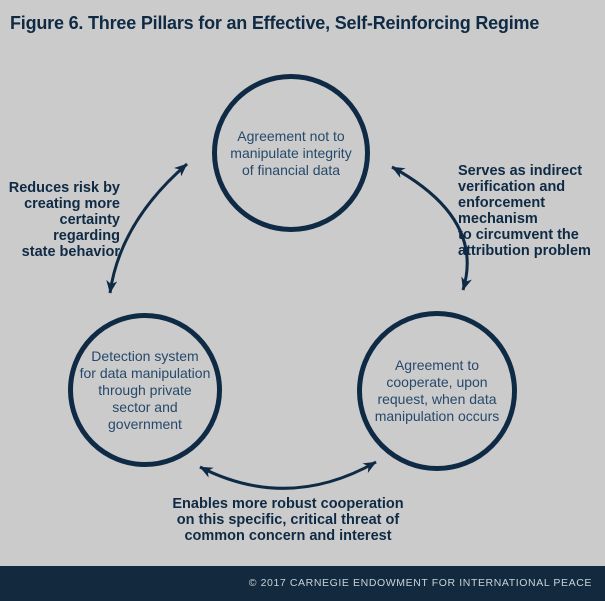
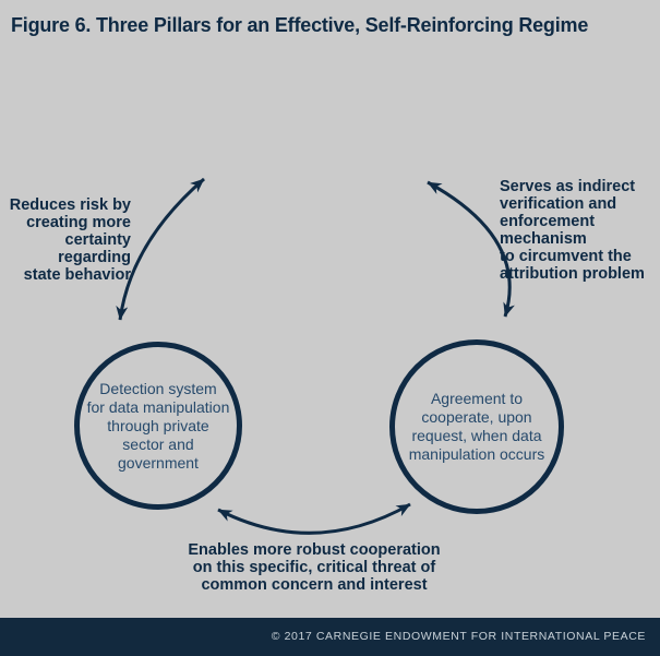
  Figure 6. Three Pillars for an Effective, Self-Reinforcing Regime
- Agreement not to
- manipulate integrity
- of financial data
  Detection system
  for data manipulation
  through private
  sector and
  government
  Agreement to
  cooperate, upon
  request, when data
  manipulation occurs
  Reduces risk by
  creating more
  certainty regarding
  state behavior
  Serves as indirect
  verification and
  enforcement mechanism
  to circumvent the
  attribution problem
  Enables more robust cooperation
  on this specific, critical threat of
  common concern and interest
  © 2017 CARNEGIE ENDOWMENT FOR INTERNATIONAL PEACE
